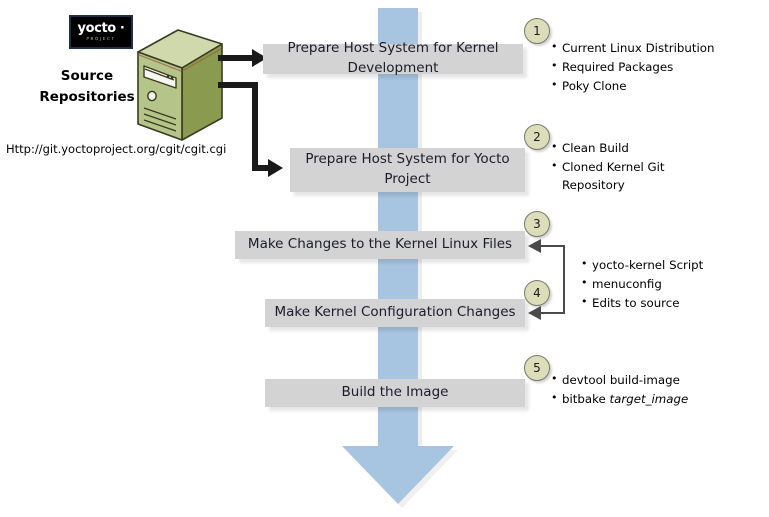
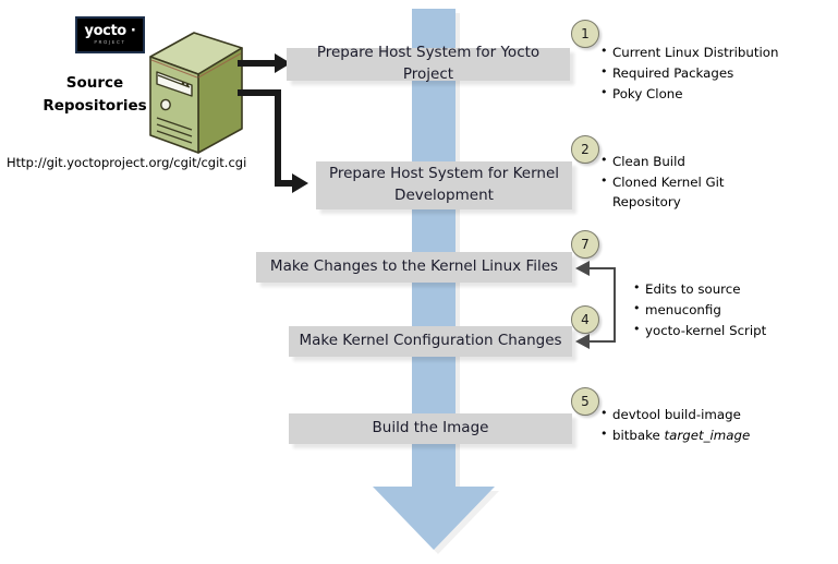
  yocto ·
  Source
  Repositories
  Http://git.yoctoproject.org/cgit/cgit.cgi
- Prepare Host System for Kernel Development
+ Prepare Host System for Yocto Project
  1
  Current Linux Distribution
  Required Packages
  Poky Clone
- Prepare Host System for Yocto Project
+ Prepare Host System for Kernel Development
  2
  Clean Build
  Cloned Kernel Git Repository
  Make Changes to the Kernel Linux Files
- 3
+ 7
  Make Kernel Configuration Changes
  4
- yocto-kernel Script
+ Edits to source
  menuconfig
- Edits to source
+ yocto-kernel Script
  Build the Image
  5
  devtool build-image
  bitbake target_image
